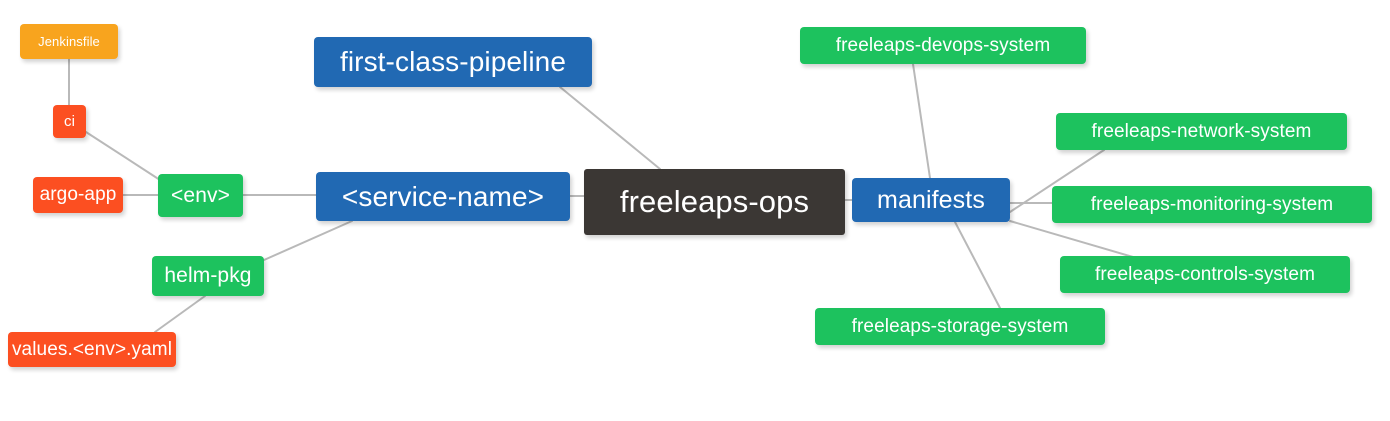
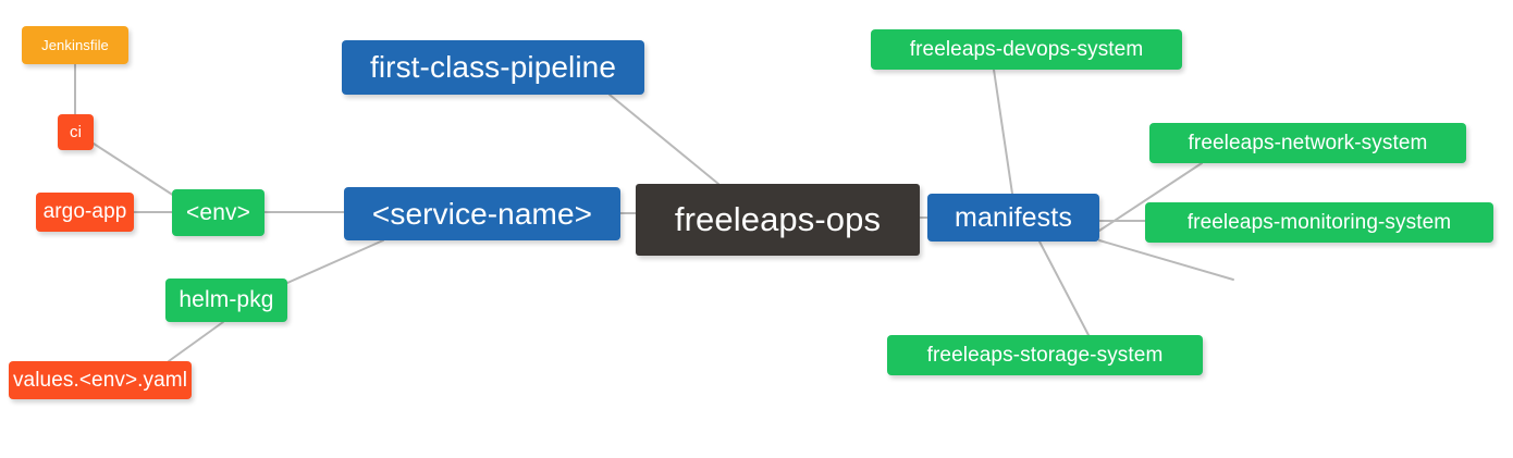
  Jenkinsfile
  ci
  argo-app
  <env>
  helm-pkg
  values.<env>.yaml
  first-class-pipeline
  <service-name>
  freeleaps-ops
  manifests
  freeleaps-devops-system
  freeleaps-network-system
  freeleaps-monitoring-system
- freeleaps-controls-system
  freeleaps-storage-system
